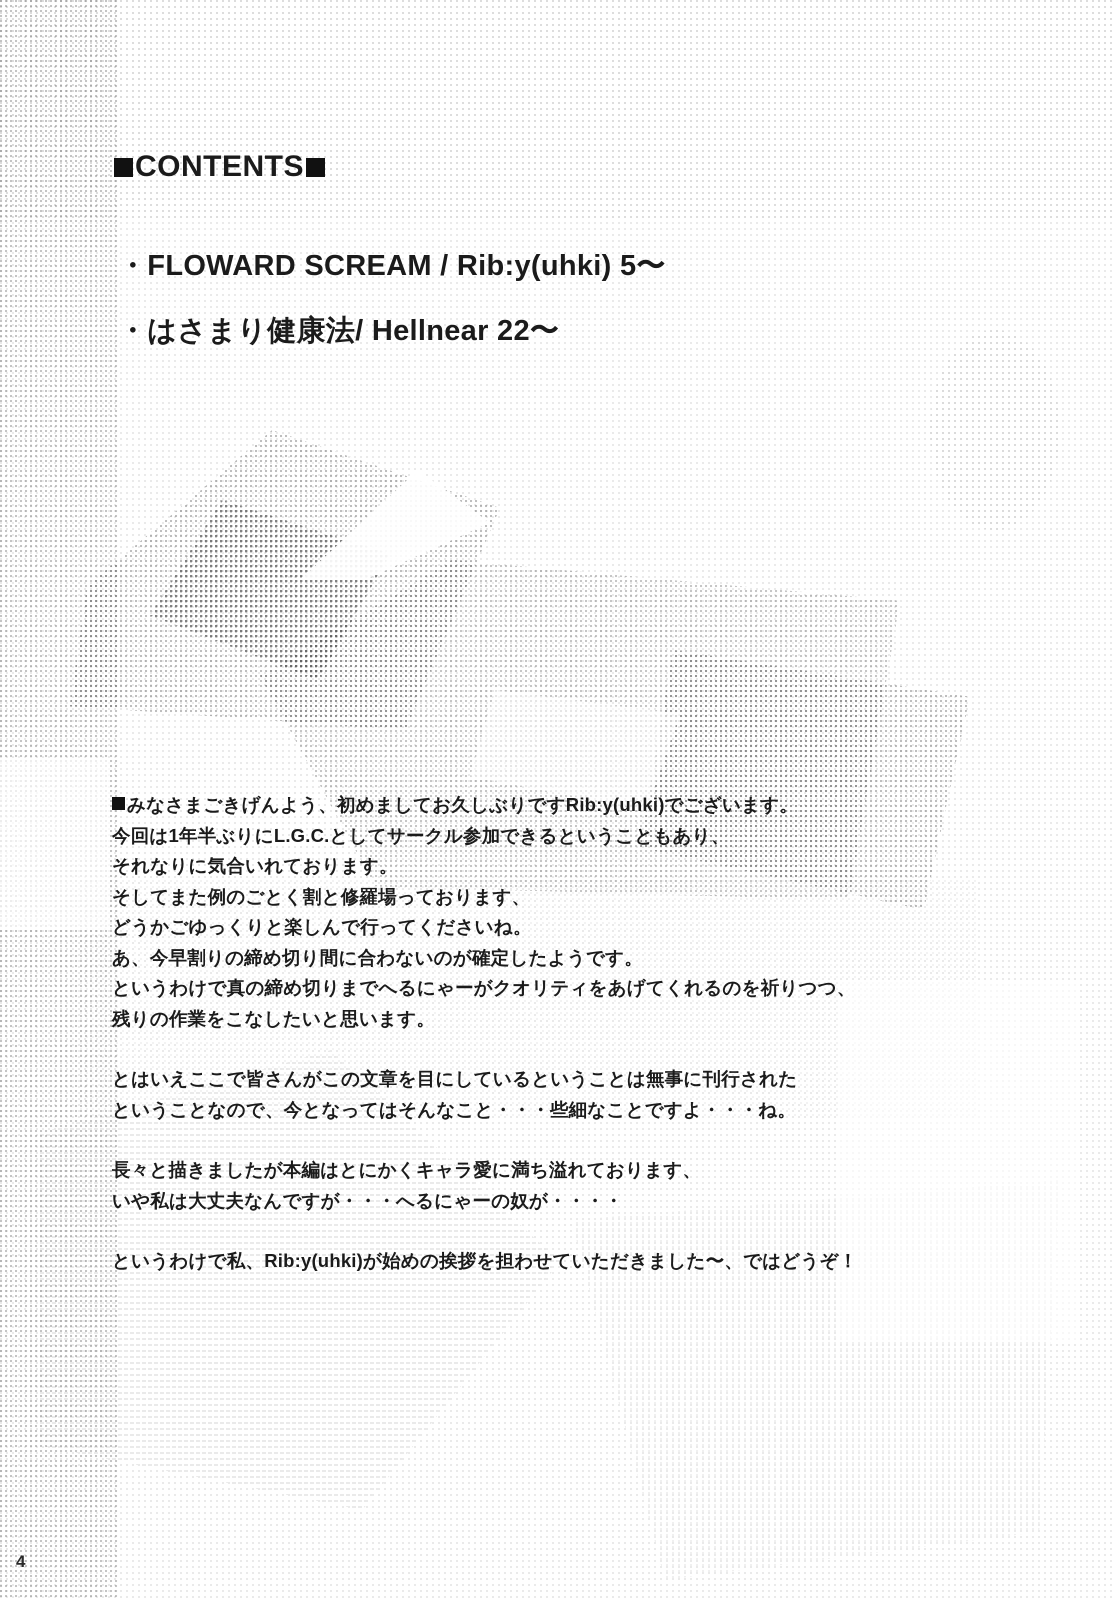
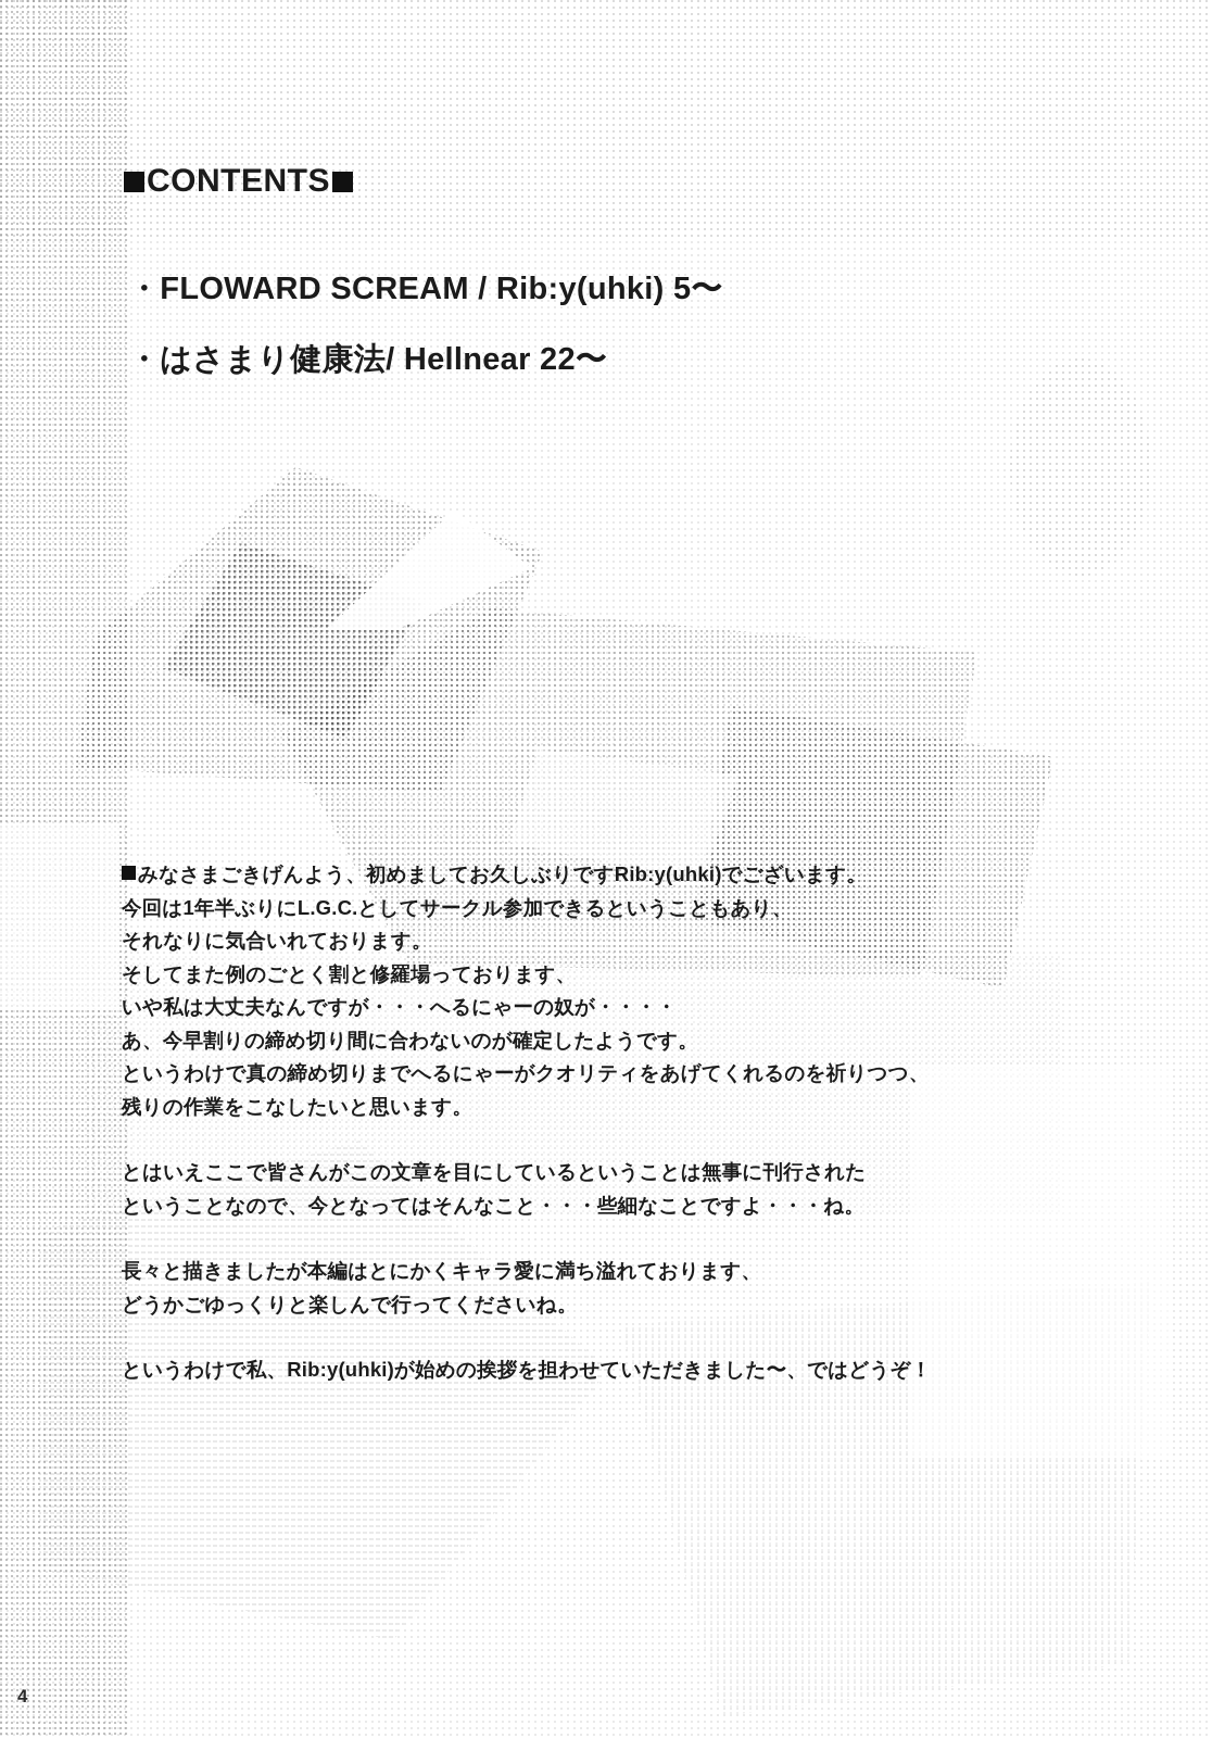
  CONTENTS
  ・FLOWARD SCREAM / Rib:y(uhki) 5〜
  ・はさまり健康法/ Hellnear 22〜
  みなさまごきげんよう、初めましてお久しぶりですRib:y(uhki)でございます。
  今回は1年半ぶりにL.G.C.としてサークル参加できるということもあり、
  それなりに気合いれております。
  そしてまた例のごとく割と修羅場っております、
- どうかごゆっくりと楽しんで行ってくださいね。
+ いや私は大丈夫なんですが・・・へるにゃーの奴が・・・・
  あ、今早割りの締め切り間に合わないのが確定したようです。
  というわけで真の締め切りまでへるにゃーがクオリティをあげてくれるのを祈りつつ、
  残りの作業をこなしたいと思います。
  とはいえここで皆さんがこの文章を目にしているということは無事に刊行された
  ということなので、今となってはそんなこと・・・些細なことですよ・・・ね。
  長々と描きましたが本編はとにかくキャラ愛に満ち溢れております、
- いや私は大丈夫なんですが・・・へるにゃーの奴が・・・・
+ どうかごゆっくりと楽しんで行ってくださいね。
  というわけで私、Rib:y(uhki)が始めの挨拶を担わせていただきました〜、ではどうぞ！
  4
